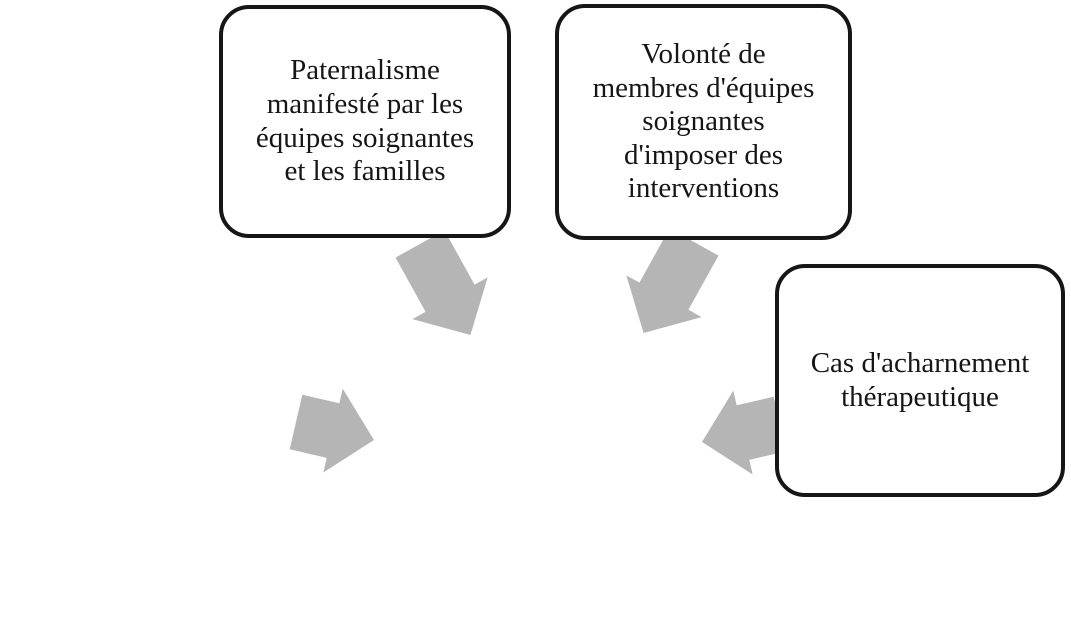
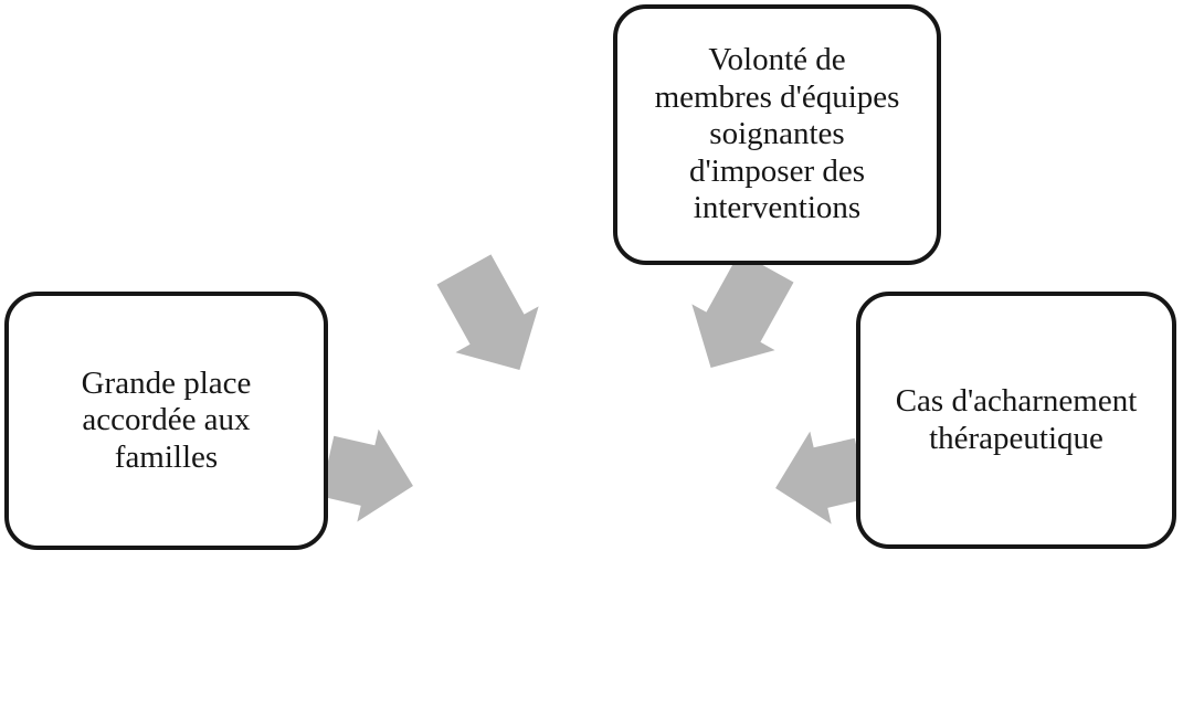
- Paternalisme
- manifesté par les
- équipes soignantes
- et les familles
  Volonté de
  membres d'équipes
  soignantes
  d'imposer des
  interventions
+ Grande place
+ accordée aux
+ familles
  Cas d'acharnement
  thérapeutique
